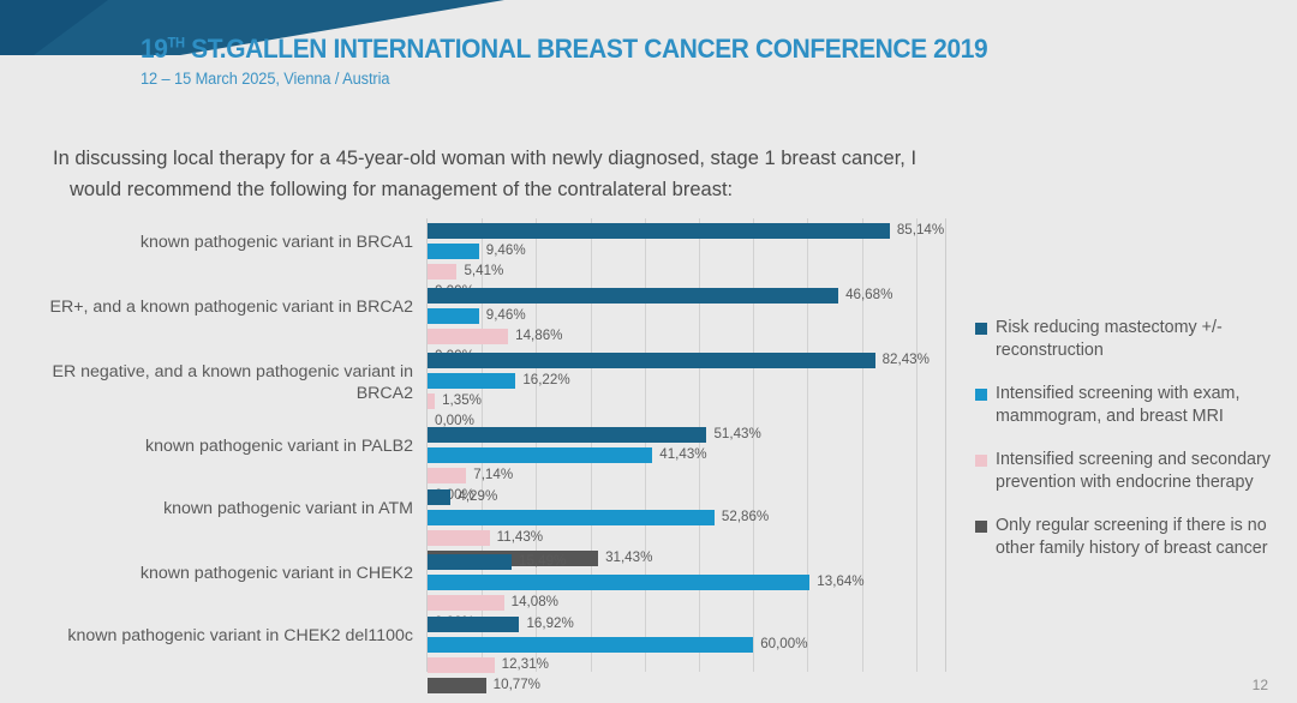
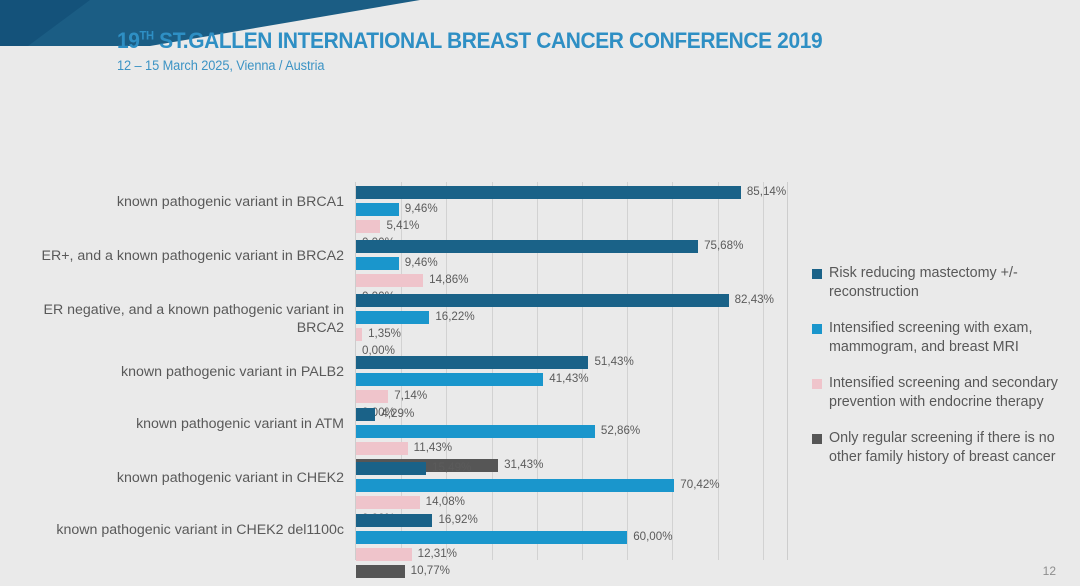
  19TH ST.GALLEN INTERNATIONAL BREAST CANCER CONFERENCE 2019
  12 – 15 March 2025, Vienna / Austria
- In discussing local therapy for a 45-year-old woman with newly diagnosed, stage 1 breast cancer, I
- would recommend the following for management of the contralateral breast:
  known pathogenic variant in BRCA1
  85,14%
  9,46%
  5,41%
  ER+, and a known pathogenic variant in BRCA2
- 46,68%
+ 75,68%
  9,46%
  14,86%
  ER negative, and a known pathogenic variant in BRCA2
  82,43%
  16,22%
  1,35%
  0,00%
  known pathogenic variant in PALB2
  51,43%
  41,43%
  7,14%
  known pathogenic variant in ATM
  4,29%
  52,86%
  11,43%
  31,43%
  known pathogenic variant in CHEK2
  15,49%
- 13,64%
+ 70,42%
  14,08%
  known pathogenic variant in CHEK2 del1100c
  16,92%
  60,00%
  12,31%
  10,77%
  Risk reducing mastectomy +/- reconstruction
  Intensified screening with exam, mammogram, and breast MRI
  Intensified screening and secondary prevention with endocrine therapy
  Only regular screening if there is no other family history of breast cancer
  12
